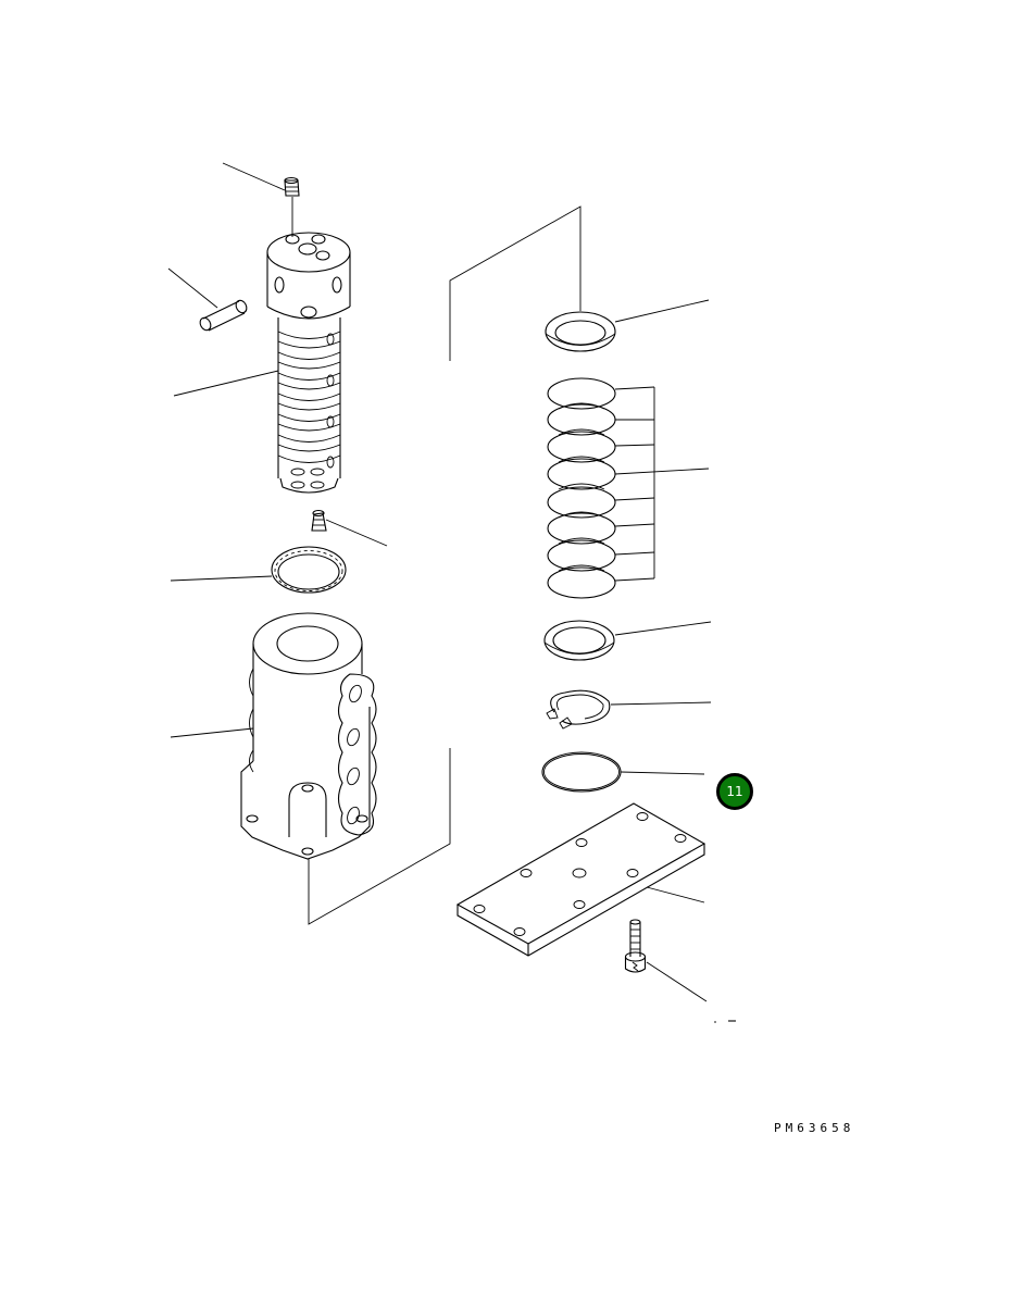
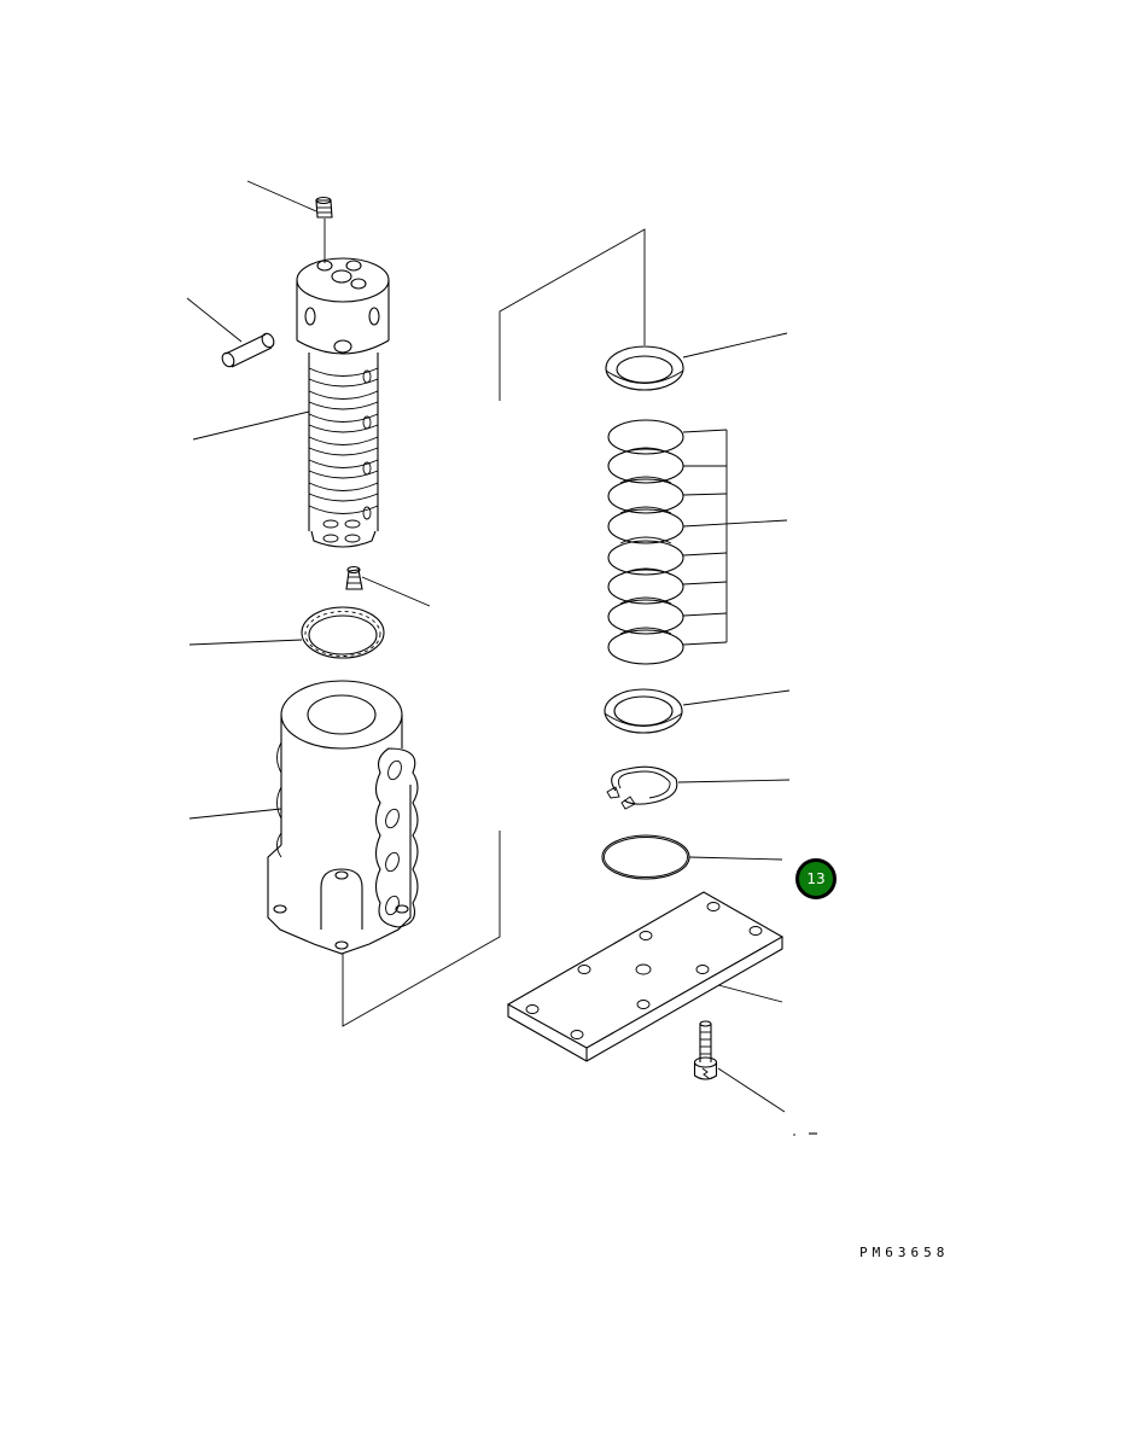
- 11
+ 13
  PM63658
